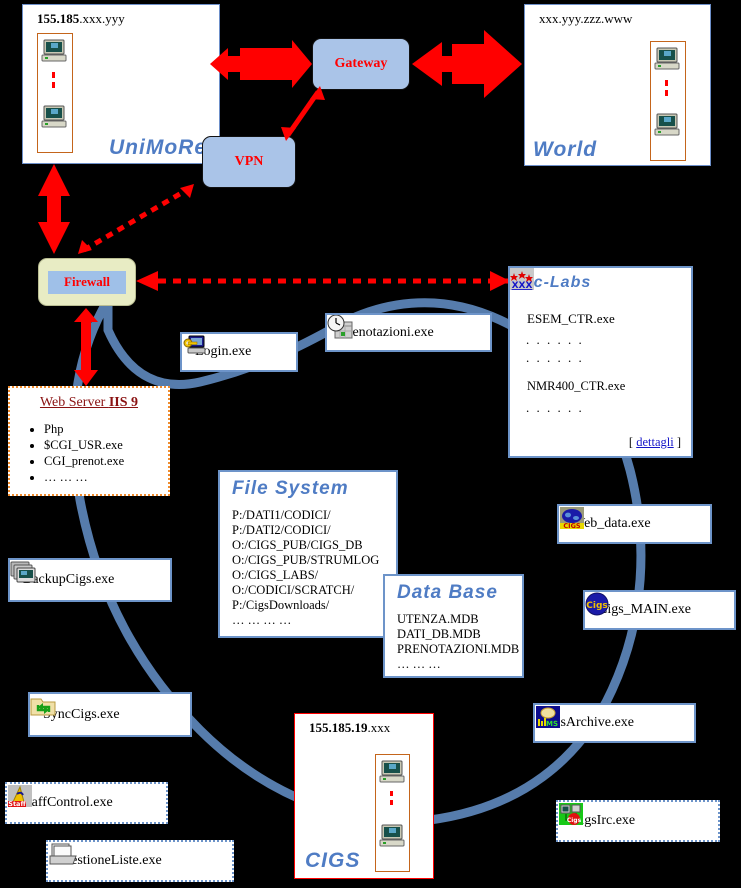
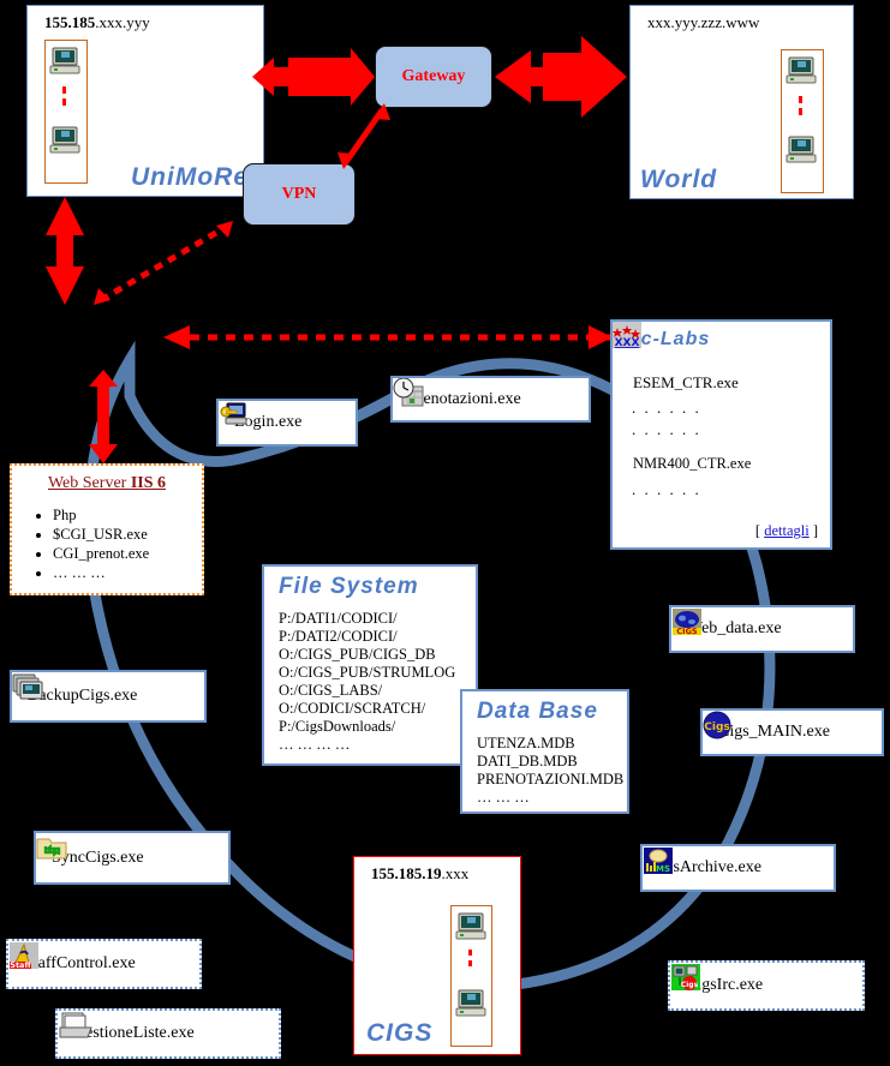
  155.185.xxx.yyy
  UniMoRe
  xxx.yyy.zzz.www
  World
  155.185.19.xxx
  CIGS
  Gateway
  VPN
- Firewall
  c-Labs
  ESEM_CTR.exe
  . . . . . .
  . . . . . .
  XXX
  NMR400_CTR.exe
  . . . . . .
  [ dettagli ]
- Web Server IIS 9
+ Web Server IIS 6
  Php
  $CGI_USR.exe
  CGI_prenot.exe
  … … …
  File System
  P:/DATI1/CODICI/
  P:/DATI2/CODICI/
  O:/CIGS_PUB/CIGS_DB
  O:/CIGS_PUB/STRUMLOG
  O:/CIGS_LABS/
  O:/CODICI/SCRATCH/
  P:/CigsDownloads/
  … … … …
  Data Base
  UTENZA.MDB
  DATI_DB.MDB
  PRENOTAZIONI.MDB
  … … …
  ogin.exe
  enotazioni.exe
  CIGS
  eb_data.exe
  Cigs
  igs_MAIN.exe
  MS
  sArchive.exe
  gsIrc.exe
  ckupCigs.exe
  ncCigs.exe
  Staff
  affControl.exe
  stioneListe.exe
